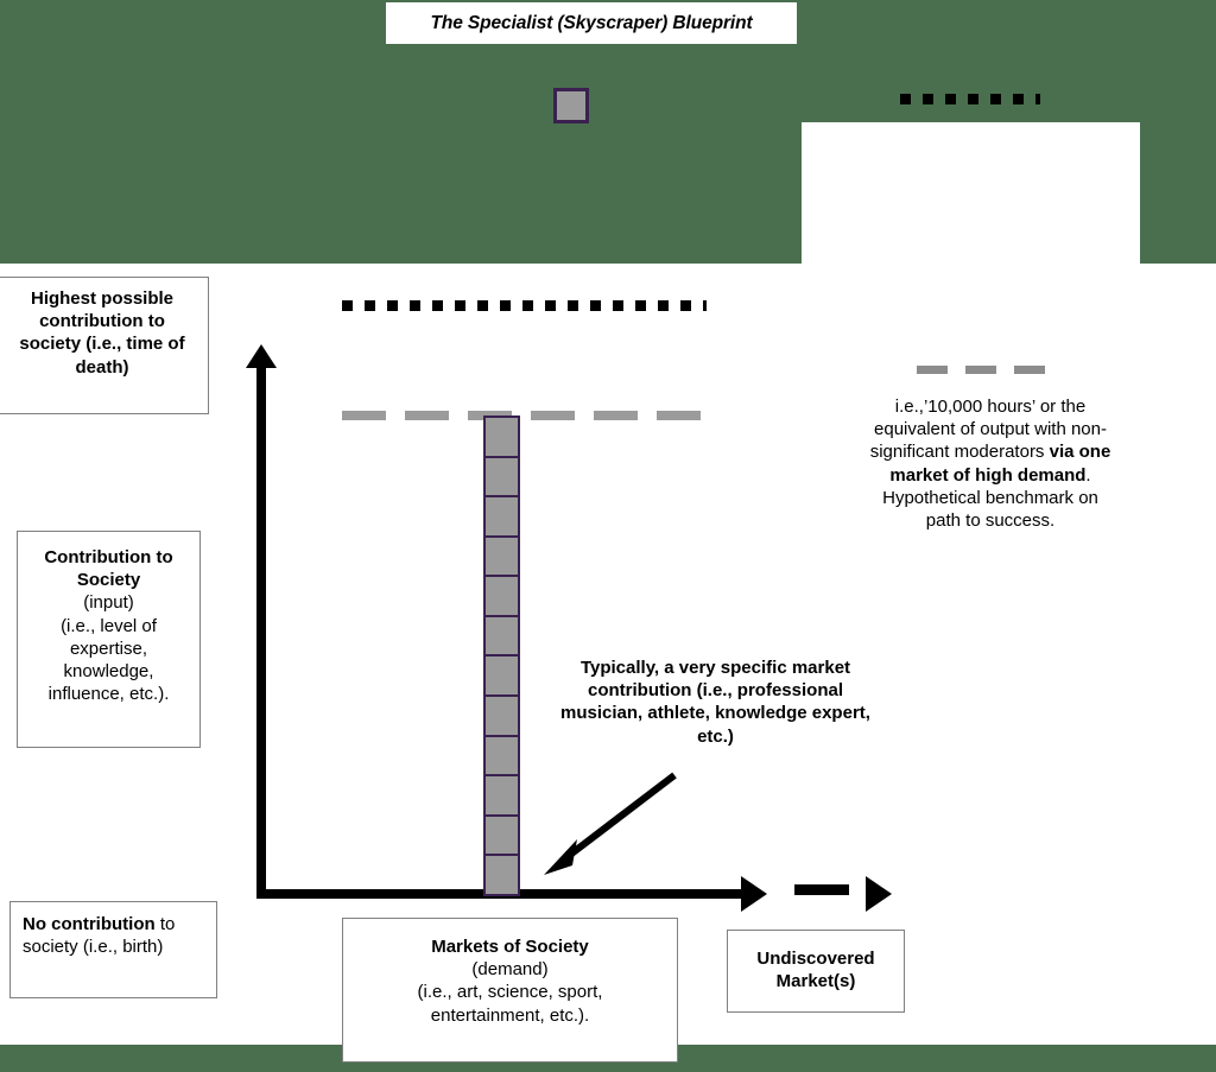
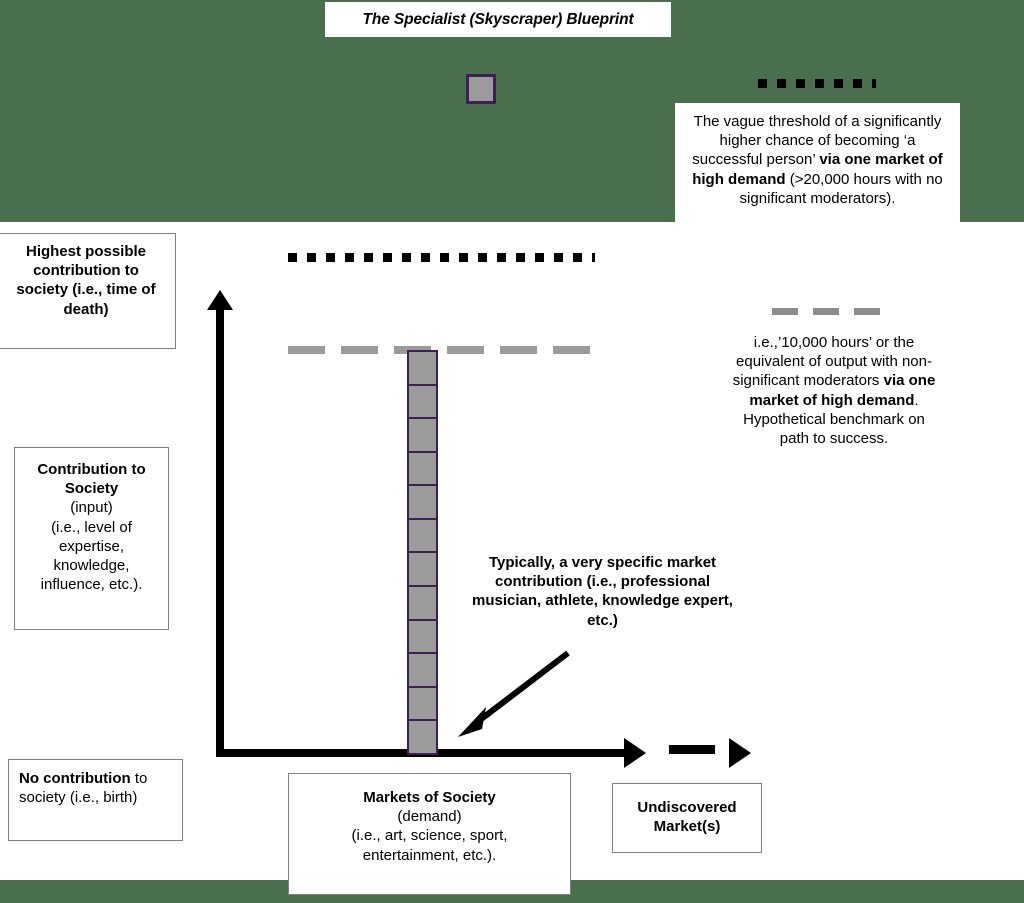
  The Specialist (Skyscraper) Blueprint
+ The vague threshold of a significantly higher chance of becoming ‘a successful person’ via one market of high demand (>20,000 hours with no significant moderators).
  i.e.,’10,000 hours’ or the equivalent of output with non-significant moderators via one market of high demand. Hypothetical benchmark on path to success.
  Highest possible contribution to society (i.e., time of death)
  Contribution to Society
  (input)
  (i.e., level of
  expertise,
  knowledge,
  influence, etc.).
  No contribution to society (i.e., birth)
  Typically, a very specific market contribution (i.e., professional musician, athlete, knowledge expert, etc.)
  Markets of Society
  (demand)
  (i.e., art, science, sport,
  entertainment, etc.).
  Undiscovered
  Market(s)
